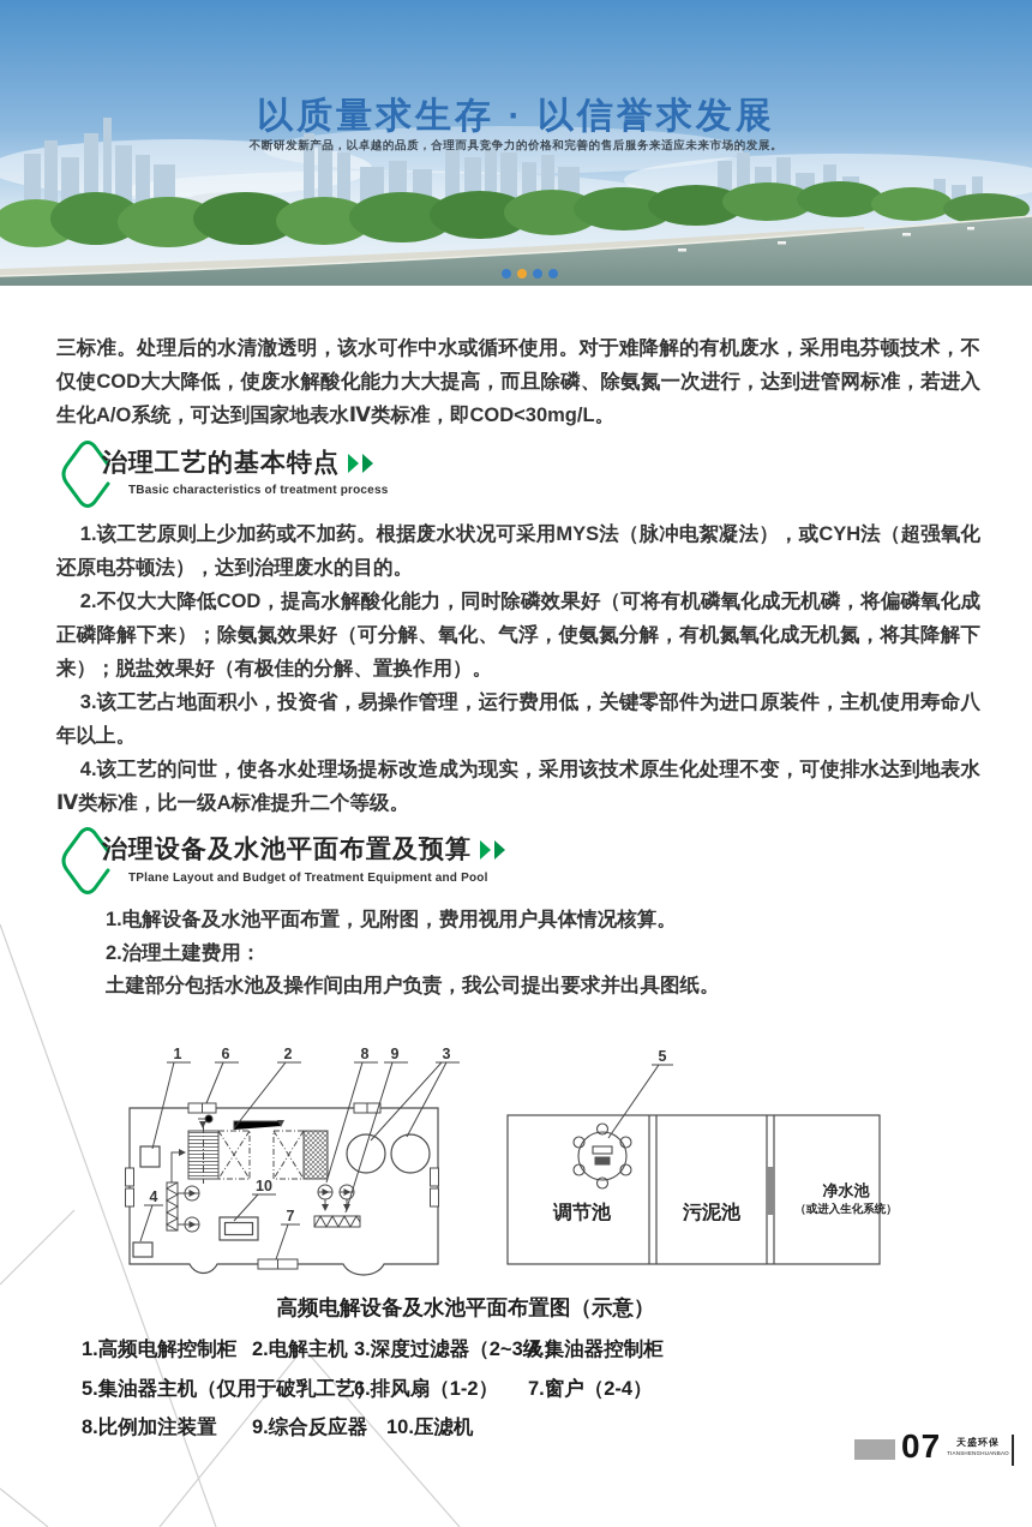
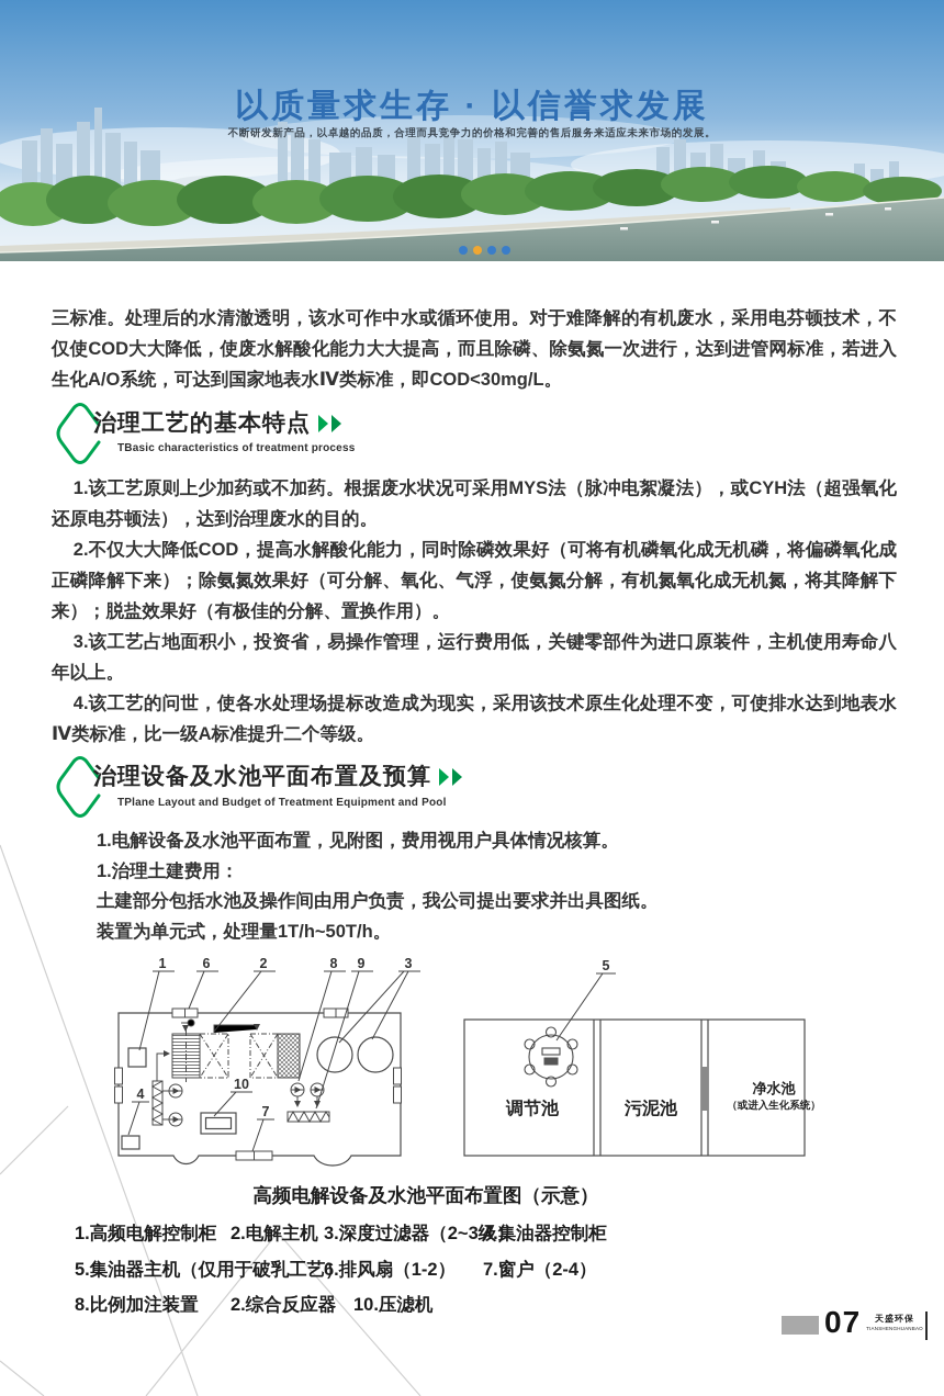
  以质量求生存 · 以信誉求发展
  不断研发新产品，以卓越的品质，合理而具竞争力的价格和完善的售后服务来适应未来市场的发展。
  三标准。处理后的水清澈透明，该水可作中水或循环使用。对于难降解的有机废水，采用电芬顿技术，不仅使COD大大降低，使废水解酸化能力大大提高，而且除磷、除氨氮一次进行，达到进管网标准，若进入生化A/O系统，可达到国家地表水Ⅳ类标准，即COD<30mg/L。
  治理工艺的基本特点
  TBasic characteristics of treatment process
  1.该工艺原则上少加药或不加药。根据废水状况可采用MYS法（脉冲电絮凝法），或CYH法（超强氧化还原电芬顿法），达到治理废水的目的。
  2.不仅大大降低COD，提高水解酸化能力，同时除磷效果好（可将有机磷氧化成无机磷，将偏磷氧化成正磷降解下来）；除氨氮效果好（可分解、氧化、气浮，使氨氮分解，有机氮氧化成无机氮，将其降解下来）；脱盐效果好（有极佳的分解、置换作用）。
  3.该工艺占地面积小，投资省，易操作管理，运行费用低，关键零部件为进口原装件，主机使用寿命八年以上。
  4.该工艺的问世，使各水处理场提标改造成为现实，采用该技术原生化处理不变，可使排水达到地表水Ⅳ类标准，比一级A标准提升二个等级。
  治理设备及水池平面布置及预算
  TPlane Layout and Budget of Treatment Equipment and Pool
  1.电解设备及水池平面布置，见附图，费用视用户具体情况核算。
- 2.治理土建费用：
+ 1.治理土建费用：
  土建部分包括水池及操作间由用户负责，我公司提出要求并出具图纸。
+ 装置为单元式，处理量1T/h~50T/h。
  1
  6
  2
  8
  9
  3
  4
  10
  7
  5
  调节池
  污泥池
  净水池
  （或进入生化系统）
  高频电解设备及水池平面布置图（示意）
  1.高频电解控制柜
  2.电解主机
  3.深度过滤器（2~3级）
  4.集油器控制柜
  5.集油器主机（仅用于破乳工艺）
  6.排风扇（1-2）
  7.窗户（2-4）
  8.比例加注装置
- 9.综合反应器
+ 2.综合反应器
  10.压滤机
  07
  天盛环保
